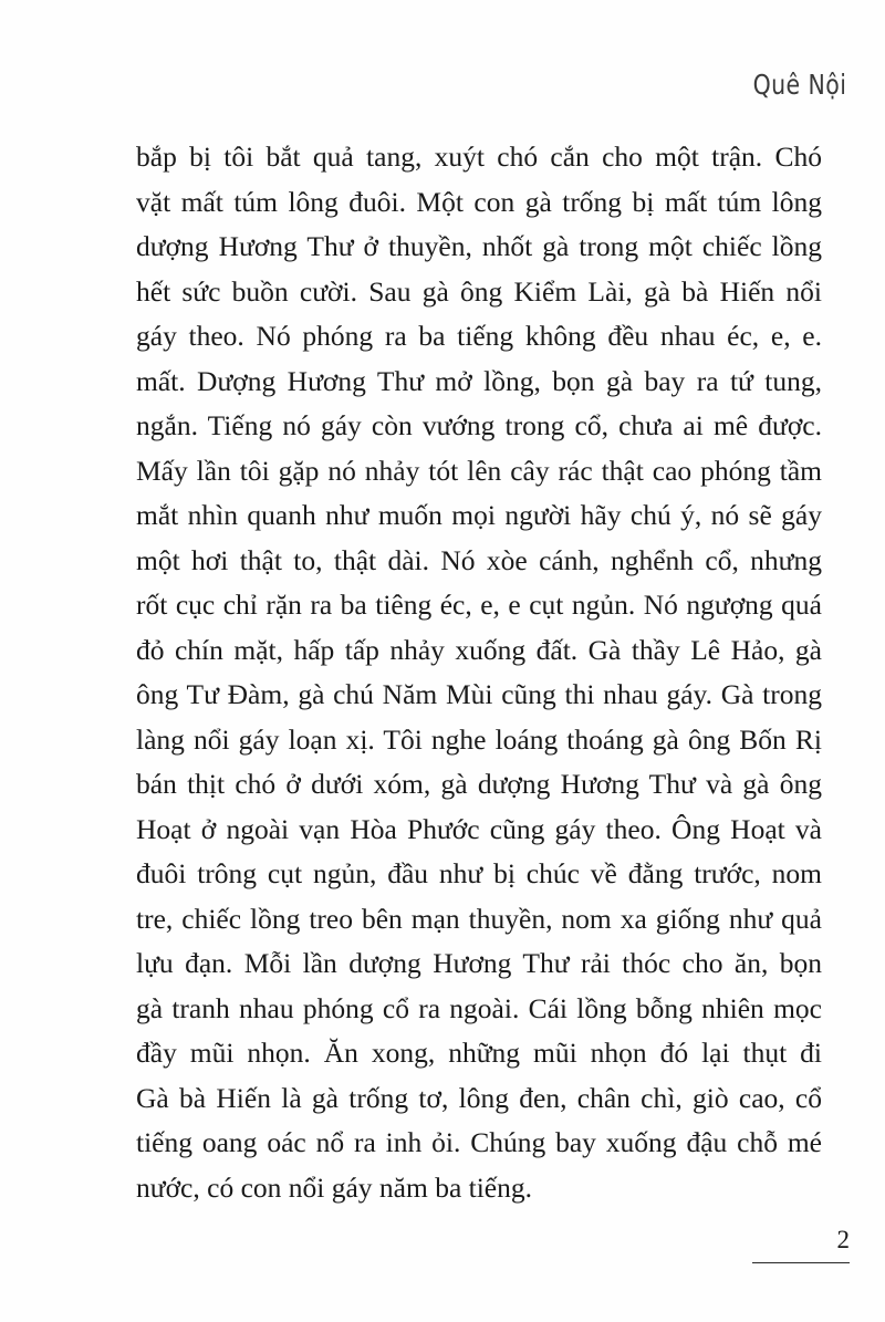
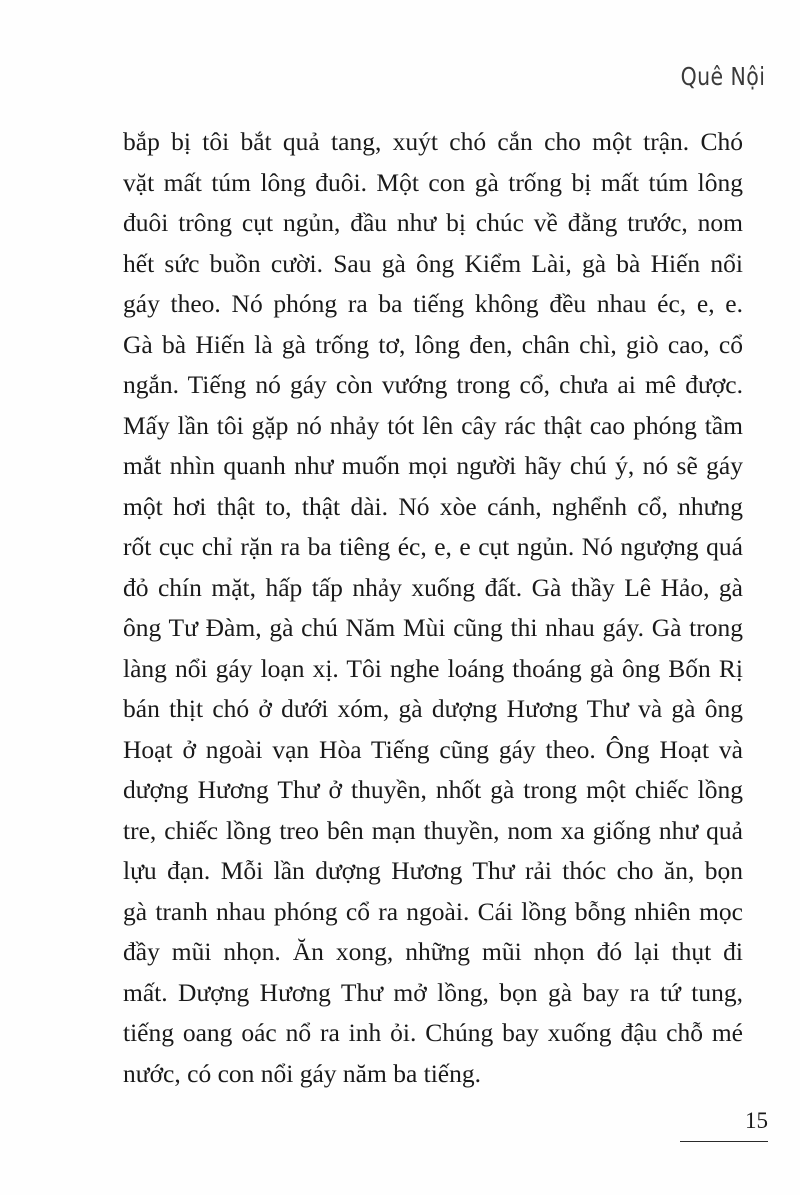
  Quê Nội
  bắp bị tôi bắt quả tang, xuýt chó cắn cho một trận. Chó
  vặt mất túm lông đuôi. Một con gà trống bị mất túm lông
- dượng Hương Thư ở thuyền, nhốt gà trong một chiếc lồng
+ đuôi trông cụt ngủn, đầu như bị chúc về đằng trước, nom
  hết sức buồn cười. Sau gà ông Kiểm Lài, gà bà Hiến nổi
  gáy theo. Nó phóng ra ba tiếng không đều nhau éc, e, e.
- mất. Dượng Hương Thư mở lồng, bọn gà bay ra tứ tung,
+ Gà bà Hiến là gà trống tơ, lông đen, chân chì, giò cao, cổ
  ngắn. Tiếng nó gáy còn vướng trong cổ, chưa ai mê được.
  Mấy lần tôi gặp nó nhảy tót lên cây rác thật cao phóng tầm
  mắt nhìn quanh như muốn mọi người hãy chú ý, nó sẽ gáy
  một hơi thật to, thật dài. Nó xòe cánh, nghểnh cổ, nhưng
  rốt cục chỉ rặn ra ba tiêng éc, e, e cụt ngủn. Nó ngượng quá
  đỏ chín mặt, hấp tấp nhảy xuống đất. Gà thầy Lê Hảo, gà
  ông Tư Đàm, gà chú Năm Mùi cũng thi nhau gáy. Gà trong
  làng nổi gáy loạn xị. Tôi nghe loáng thoáng gà ông Bốn Rị
  bán thịt chó ở dưới xóm, gà dượng Hương Thư và gà ông
- Hoạt ở ngoài vạn Hòa Phước cũng gáy theo. Ông Hoạt và
+ Hoạt ở ngoài vạn Hòa Tiếng cũng gáy theo. Ông Hoạt và
- đuôi trông cụt ngủn, đầu như bị chúc về đằng trước, nom
+ dượng Hương Thư ở thuyền, nhốt gà trong một chiếc lồng
  tre, chiếc lồng treo bên mạn thuyền, nom xa giống như quả
  lựu đạn. Mỗi lần dượng Hương Thư rải thóc cho ăn, bọn
  gà tranh nhau phóng cổ ra ngoài. Cái lồng bỗng nhiên mọc
  đầy mũi nhọn. Ăn xong, những mũi nhọn đó lại thụt đi
- Gà bà Hiến là gà trống tơ, lông đen, chân chì, giò cao, cổ
+ mất. Dượng Hương Thư mở lồng, bọn gà bay ra tứ tung,
  tiếng oang oác nổ ra inh ỏi. Chúng bay xuống đậu chỗ mé
  nước, có con nổi gáy năm ba tiếng.
- 2
+ 15
